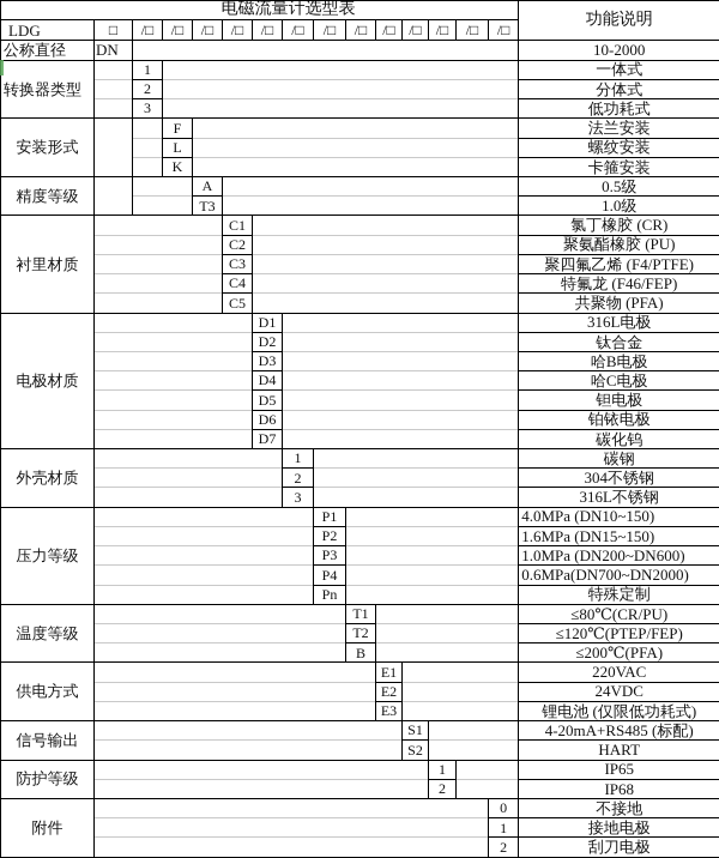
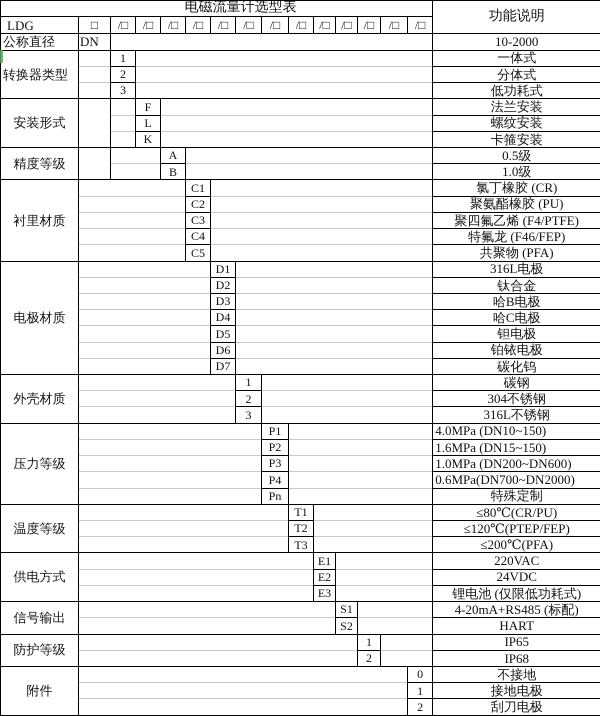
  电磁流量计选型表	功能说明
  LDG	□	/□	/□	/□	/□	/□	/□	/□	/□	/□	/□	/□	/□	/□
  公称直径	DN		10-2000
  转换器类型		1		一体式
  	2		分体式
  	3		低功耗式
  安装形式			F		法兰安装
  	L		螺纹安装
  	K		卡箍安装
  精度等级			A		0.5级
- 	T3		1.0级
+ 	B		1.0级
  衬里材质		C1		氯丁橡胶 (CR)
  	C2		聚氨酯橡胶 (PU)
  	C3		聚四氟乙烯 (F4/PTFE)
  	C4		特氟龙 (F46/FEP)
  	C5		共聚物 (PFA)
  电极材质		D1		316L电极
  	D2		钛合金
  	D3		哈B电极
  	D4		哈C电极
  	D5		钽电极
  	D6		铂铱电极
  	D7		碳化钨
  外壳材质		1		碳钢
  	2		304不锈钢
  	3		316L不锈钢
  压力等级		P1		4.0MPa (DN10~150)
  	P2		1.6MPa (DN15~150)
  	P3		1.0MPa (DN200~DN600)
  	P4		0.6MPa(DN700~DN2000)
  	Pn		特殊定制
  温度等级		T1		≤80℃(CR/PU)
  	T2		≤120℃(PTEP/FEP)
- 	B		≤200℃(PFA)
+ 	T3		≤200℃(PFA)
  供电方式		E1		220VAC
  	E2		24VDC
  	E3		锂电池 (仅限低功耗式)
  信号输出		S1		4-20mA+RS485 (标配)
  	S2		HART
  防护等级		1		IP65
  	2		IP68
  附件		0	不接地
  	1	接地电极
  	2	刮刀电极
